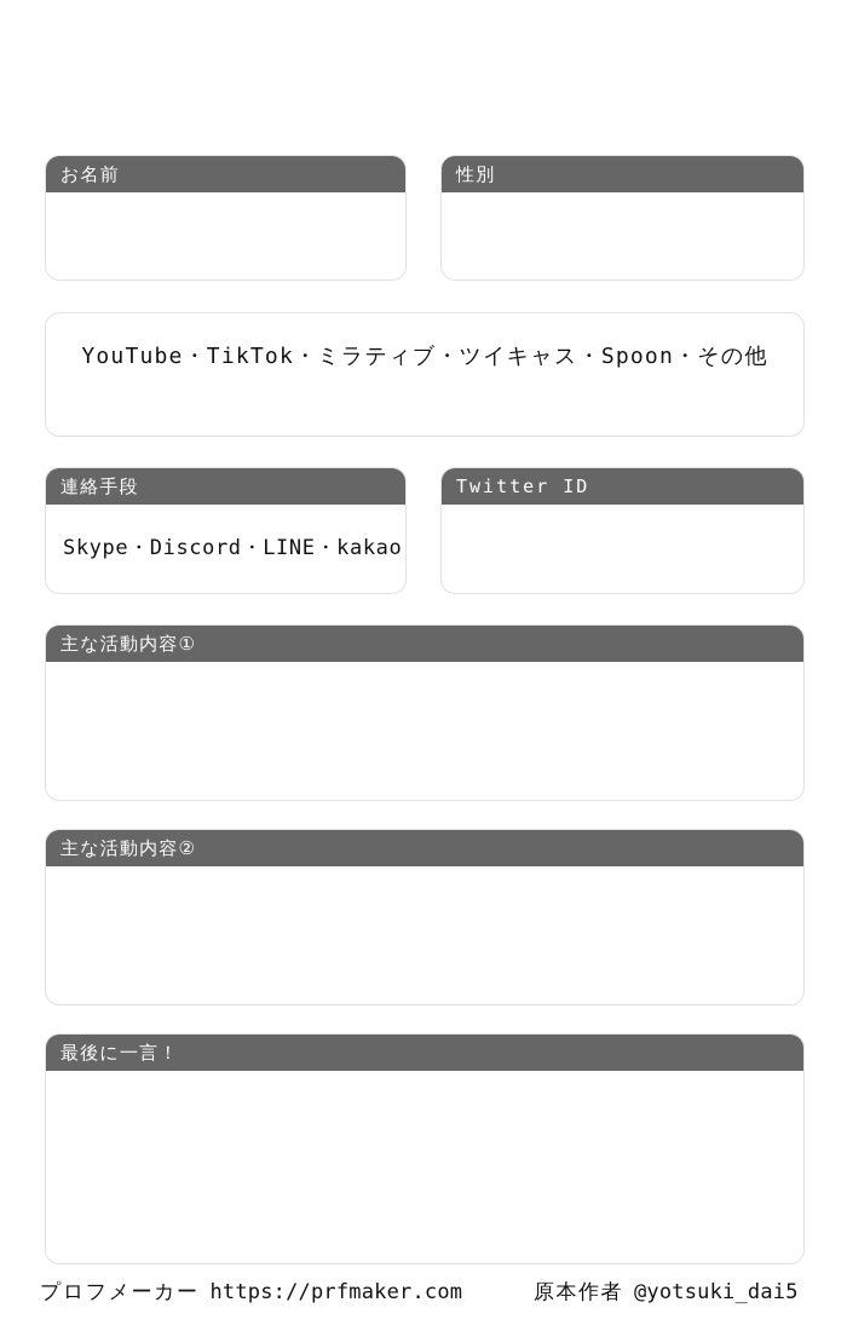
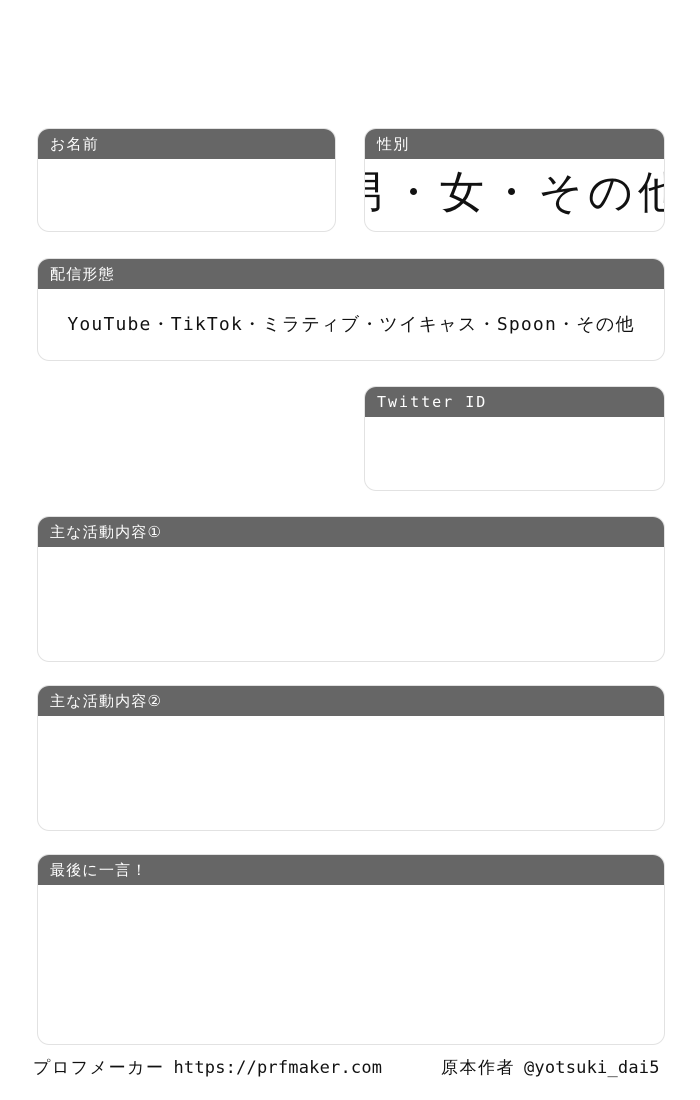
  お名前
  性別
+ 男・女・その他
+ 配信形態
  YouTube・TikTok・ミラティブ・ツイキャス・Spoon・その他
- 連絡手段
- Skype・Discord・LINE・kakao
  Twitter ID
  主な活動内容①
  主な活動内容②
  最後に一言！
  プロフメーカー
  https://prfmaker.com
  原本作者
  @yotsuki_dai5
